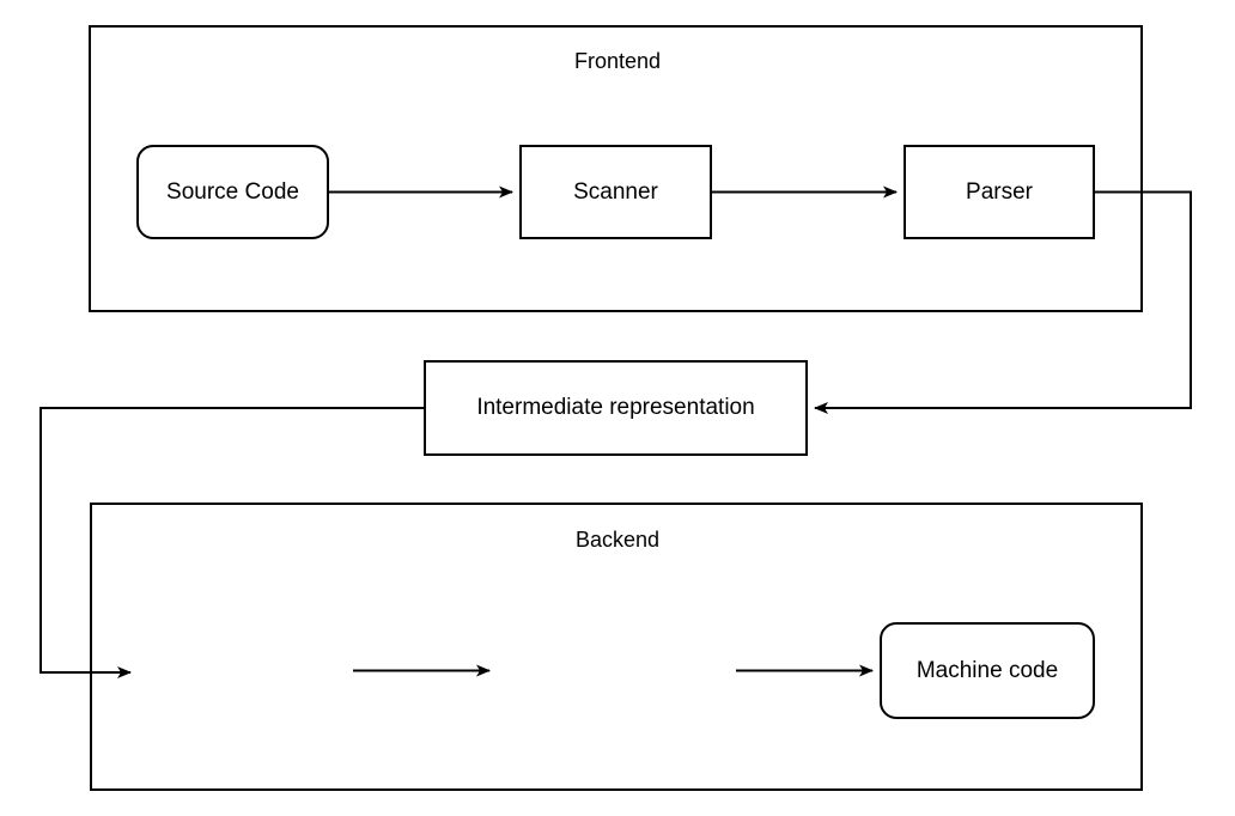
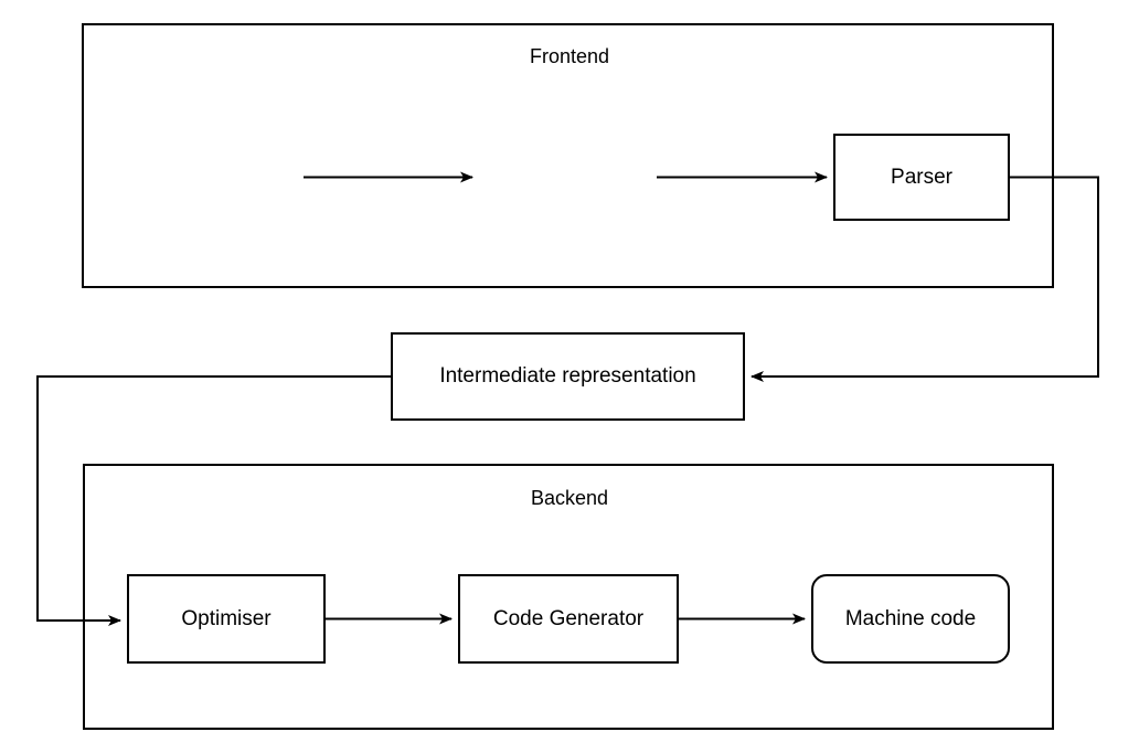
  Frontend
  Backend
- Source Code
- Scanner
  Parser
  Intermediate representation
+ Optimiser
+ Code Generator
  Machine code
